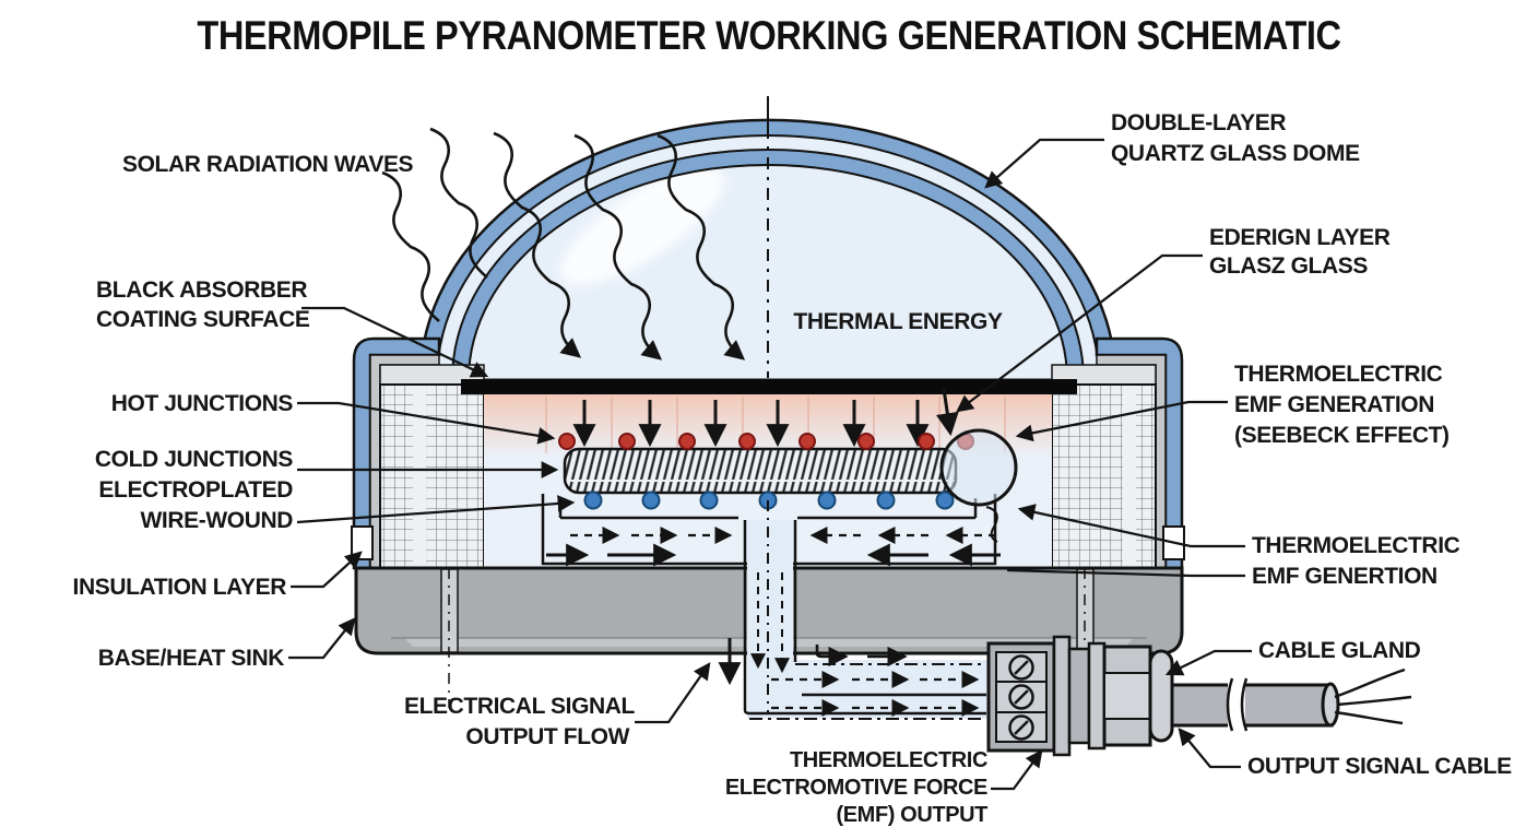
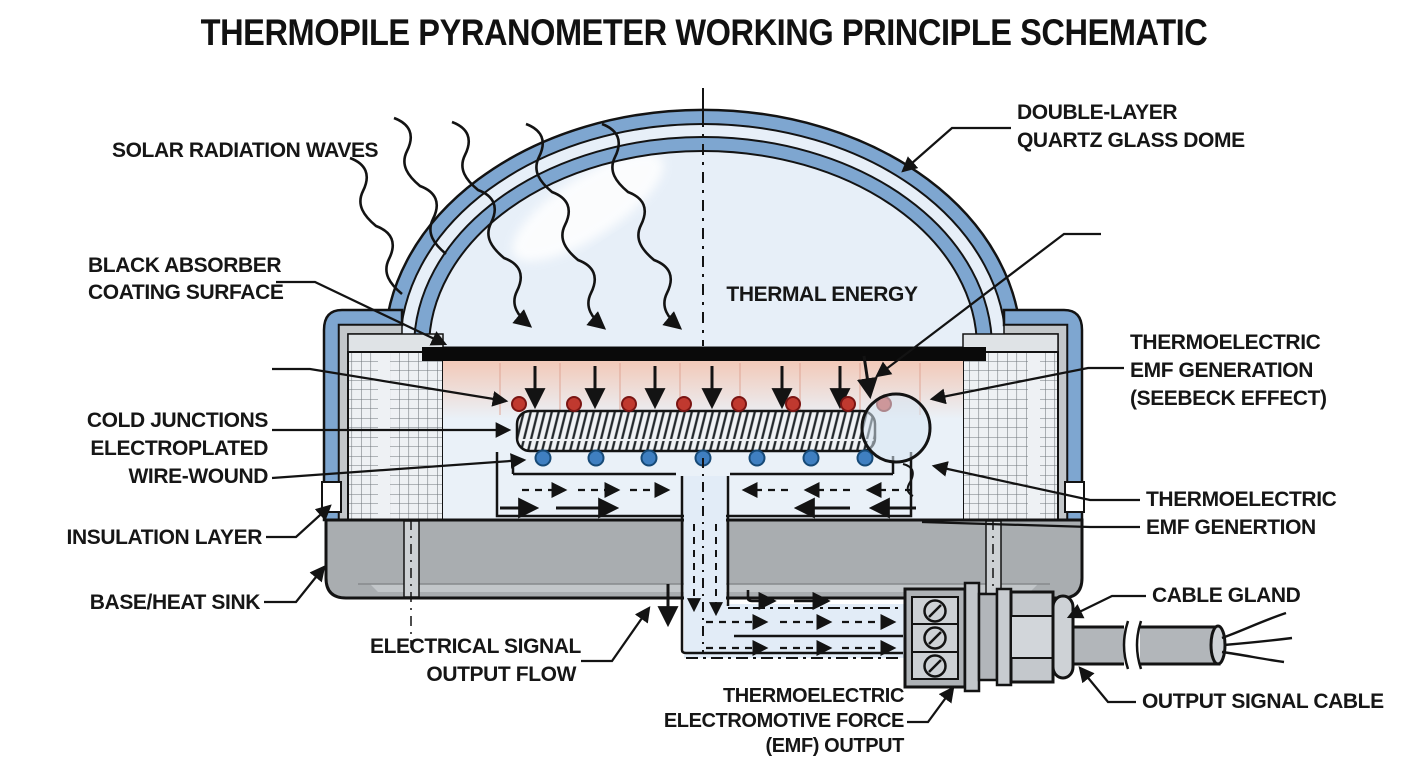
- THERMOPILE PYRANOMETER WORKING GENERATION SCHEMATIC
+ THERMOPILE PYRANOMETER WORKING PRINCIPLE SCHEMATIC
  SOLAR RADIATION WAVES
  BLACK ABSORBER
  COATING SURFACE
- HOT JUNCTIONS
  COLD JUNCTIONS
  ELECTROPLATED
  WIRE-WOUND
  INSULATION LAYER
  BASE/HEAT SINK
  DOUBLE-LAYER
  QUARTZ GLASS DOME
- EDERIGN LAYER
- GLASZ GLASS
  THERMAL ENERGY
  THERMOELECTRIC
  EMF GENERATION
  (SEEBECK EFFECT)
  THERMOELECTRIC
  EMF GENERTION
  CABLE GLAND
  OUTPUT SIGNAL CABLE
  ELECTRICAL SIGNAL
  OUTPUT FLOW
  THERMOELECTRIC
  ELECTROMOTIVE FORCE
  (EMF) OUTPUT
